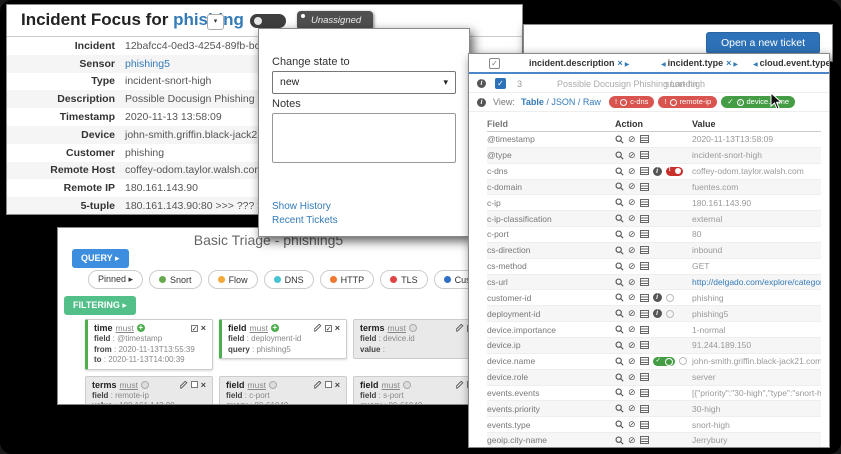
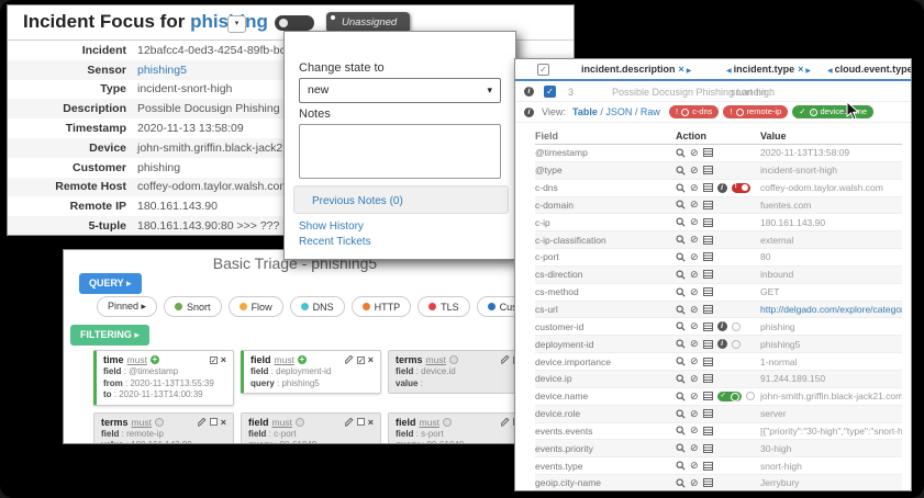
  Incident Focus for phisng
  Unassigned
  Incident
  Sensor
  phishing5
  Type
  incident-snort-high
  Description
  Timestamp
  2020-11-13 13:58:09
  Device
  john-smith.griffin.black-jack2
  Customer
  phishing
  Remote Host
  coffey-odom.taylor.walsh.co
  Remote IP
  180.161.143.90
  5-tuple
- Open a new ticket
  Basic Triage - phishing5
  QUERY ▸
  Pinned ▸
  Snort
  Flow
  DNS
  HTTP
  TLS
  FILTERING ▸
  time
  must
  ×
  field : @timestamp
  from : 2020-11-13T13:55:39
  to : 2020-11-13T14:00:39
  field
  must
  ×
  field : deployment-id
  query : phishing5
  terms
  must
  field : device.id
  value :
  terms
  must
  ×
  field : remote-ip
  field
  must
  ×
  field : c-port
  field
  must
  field : s-port
  Change state to
  new
  ▾
  Notes
+ Previous Notes (0)
  Show History
  Recent Tickets
  ✓
  incident.description ×
  incident.type ×
  cloud.event.type
  ✓
  3
  Possible Docusign Phishing Landin...
  snort-high
  View:
  Table / JSON / Raw
  !
  c-dns
  !
  remote-ip
  ✓
  device.me
  Field
  Action
  Value
  @timestamp
  ⊘
  2020-11-13T13:58:09
  @type
  ⊘
  incident-snort-high
  c-dns
  ⊘
  coffey-odom.taylor.walsh.com
  c-domain
  ⊘
  fuentes.com
  c-ip
  ⊘
  180.161.143.90
  c-ip-classification
  ⊘
  external
  c-port
  ⊘
  80
  cs-direction
  ⊘
  inbound
  cs-method
  ⊘
  GET
  cs-url
  ⊘
  http://delgado.com/explore/catego
  customer-id
  ⊘
  phishing
  deployment-id
  ⊘
  phishing5
  device.importance
  ⊘
  1-normal
  device.ip
  ⊘
  91.244.189.150
  device.name
  ⊘
  john-smith.griffin.black-jack21.com
  device.role
  ⊘
  server
  events.events
  ⊘
  events.priority
  ⊘
  30-high
  events.type
  ⊘
  snort-high
  geoip.city-name
  ⊘
  Jerrybury
